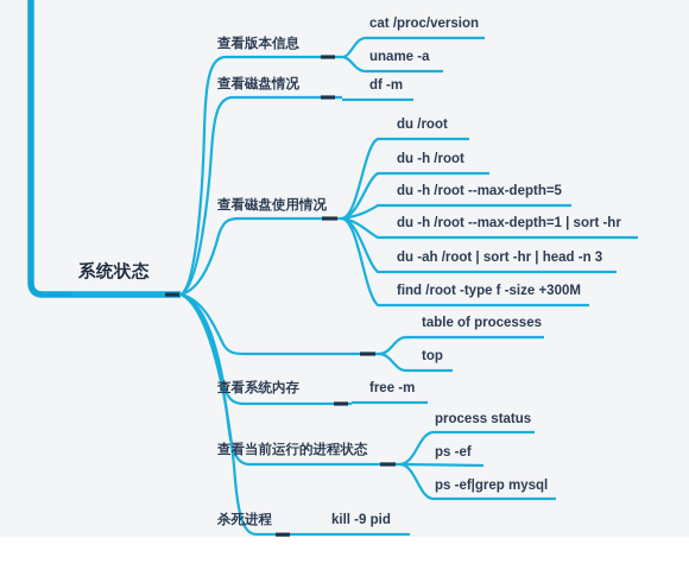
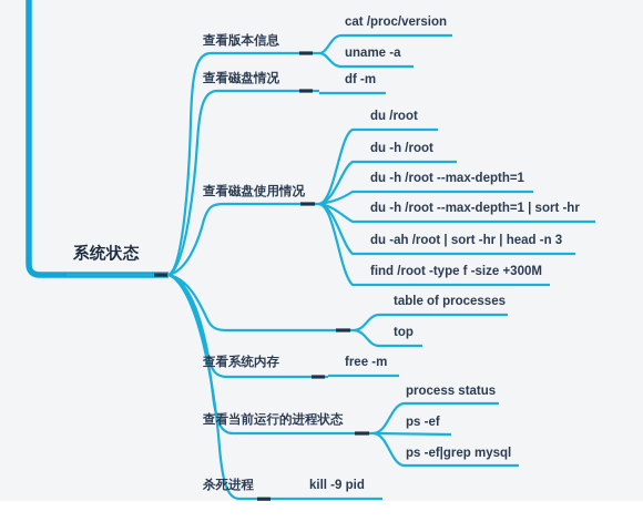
  系统状态
  查看版本信息
  查看磁盘情况
  查看磁盘使用情况
  查看系统内存
  查看当前运行的进程状态
  杀死进程
  cat /proc/version
  uname -a
  df -m
  du /root
  du -h /root
- du -h /root --max-depth=5
+ du -h /root --max-depth=1
  du -h /root --max-depth=1 | sort -hr
  du -ah /root | sort -hr | head -n 3
  find /root -type f -size +300M
  table of processes
  top
  free -m
  process status
  ps -ef
  ps -ef|grep mysql
  kill -9 pid
